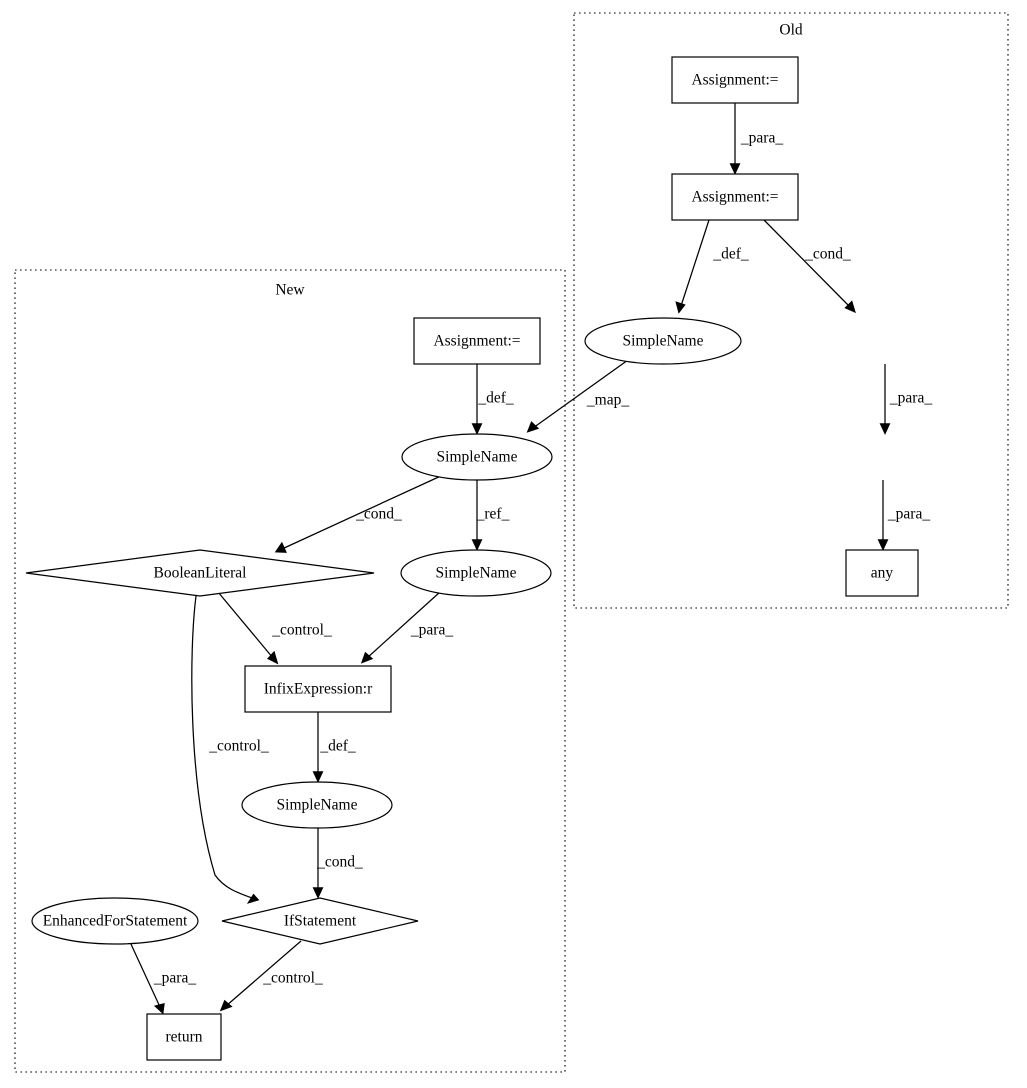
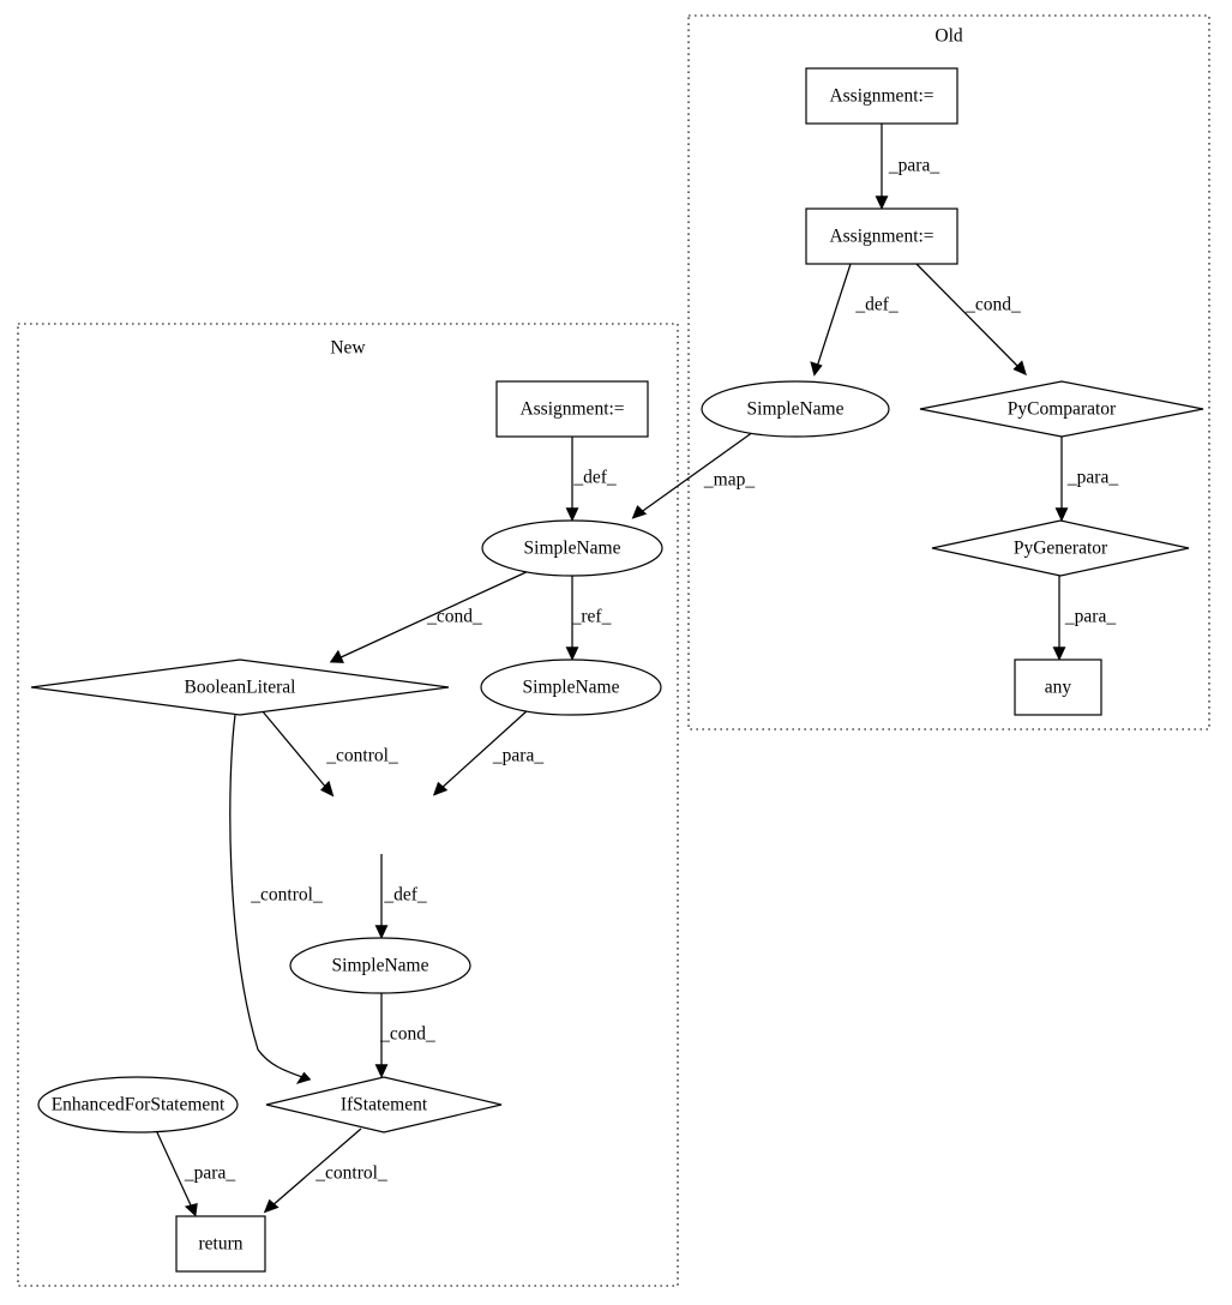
  Old
  New
  _para_
  _def_
  _cond_
  _para_
  _para_
  _map_
  _def_
  _cond_
  _ref_
  _control_
  _para_
  _def_
  _control_
  _cond_
  _para_
  _control_
  Assignment:=
  Assignment:=
  SimpleName
+ PyComparator
+ PyGenerator
  any
  Assignment:=
  SimpleName
  BooleanLiteral
  SimpleName
- InfixExpression:r
  SimpleName
  EnhancedForStatement
  IfStatement
  return
